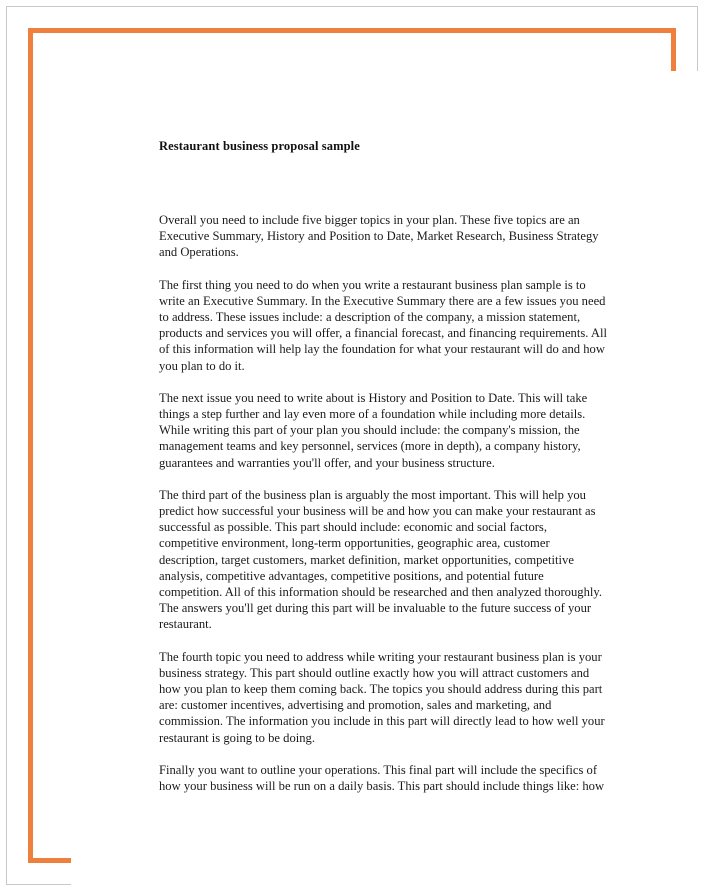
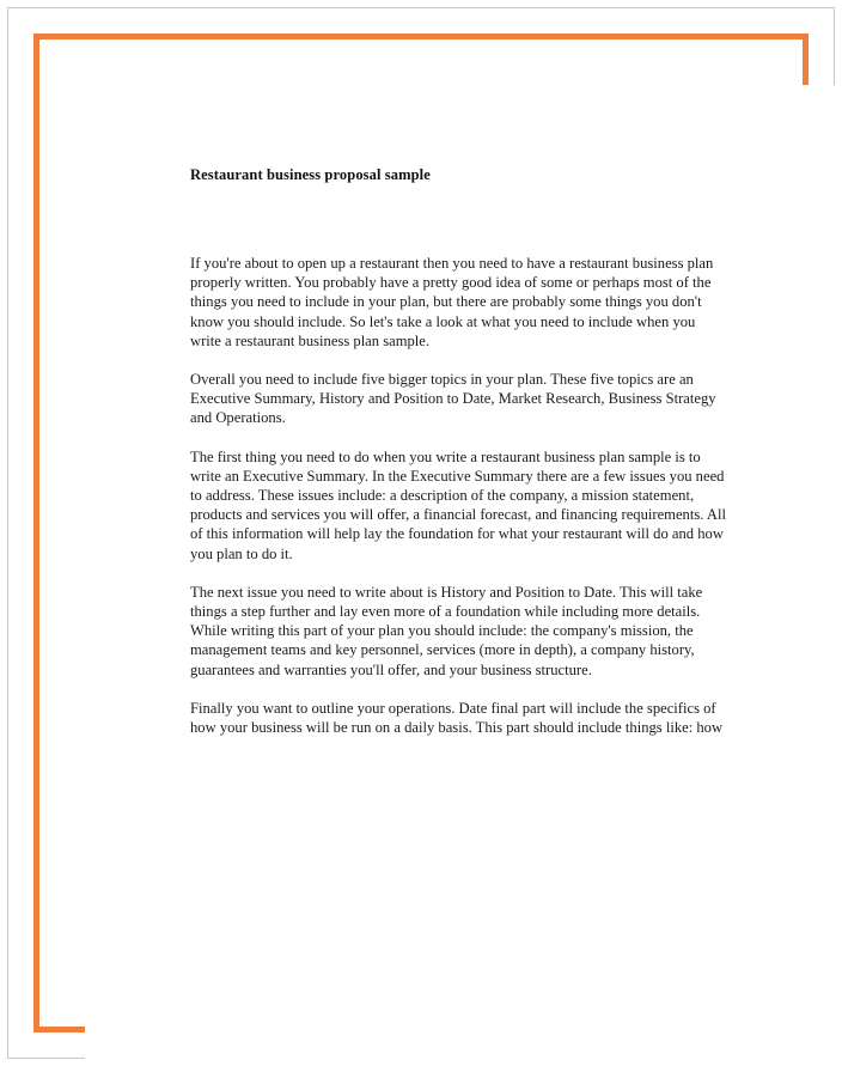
  Restaurant business proposal sample
+ If you're about to open up a restaurant then you need to have a restaurant business plan properly written. You probably have a pretty good idea of some or perhaps most of the things you need to include in your plan, but there are probably some things you don't know you should include. So let's take a look at what you need to include when you write a restaurant business plan sample.
  Overall you need to include five bigger topics in your plan. These five topics are an Executive Summary, History and Position to Date, Market Research, Business Strategy and Operations.
  The first thing you need to do when you write a restaurant business plan sample is to write an Executive Summary. In the Executive Summary there are a few issues you need to address. These issues include: a description of the company, a mission statement, products and services you will offer, a financial forecast, and financing requirements. All of this information will help lay the foundation for what your restaurant will do and how you plan to do it.
  The next issue you need to write about is History and Position to Date. This will take things a step further and lay even more of a foundation while including more details. While writing this part of your plan you should include: the company's mission, the management teams and key personnel, services (more in depth), a company history, guarantees and warranties you'll offer, and your business structure.
- The third part of the business plan is arguably the most important. This will help you predict how successful your business will be and how you can make your restaurant as successful as possible. This part should include: economic and social factors, competitive environment, long-term opportunities, geographic area, customer description, target customers, market definition, market opportunities, competitive analysis, competitive advantages, competitive positions, and potential future competition. All of this information should be researched and then analyzed thoroughly. The answers you'll get during this part will be invaluable to the future success of your restaurant.
- The fourth topic you need to address while writing your restaurant business plan is your business strategy. This part should outline exactly how you will attract customers and how you plan to keep them coming back. The topics you should address during this part are: customer incentives, advertising and promotion, sales and marketing, and commission. The information you include in this part will directly lead to how well your restaurant is going to be doing.
- Finally you want to outline your operations. This final part will include the specifics of how your business will be run on a daily basis. This part should include things like: how
+ Finally you want to outline your operations. Date final part will include the specifics of how your business will be run on a daily basis. This part should include things like: how
